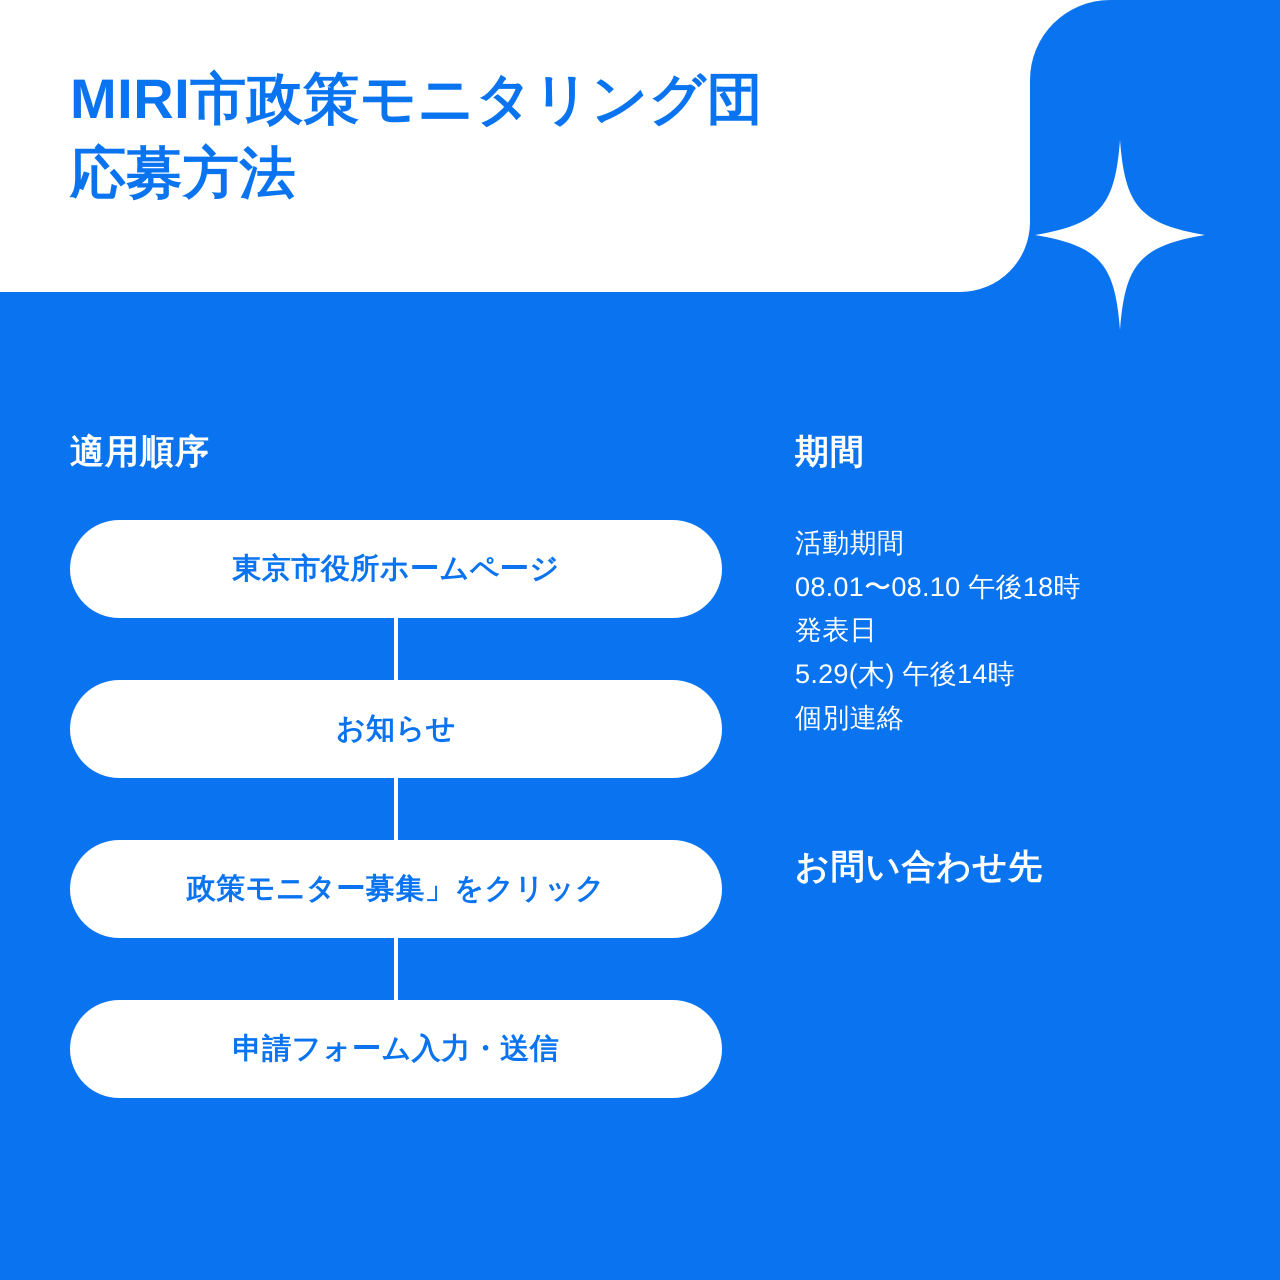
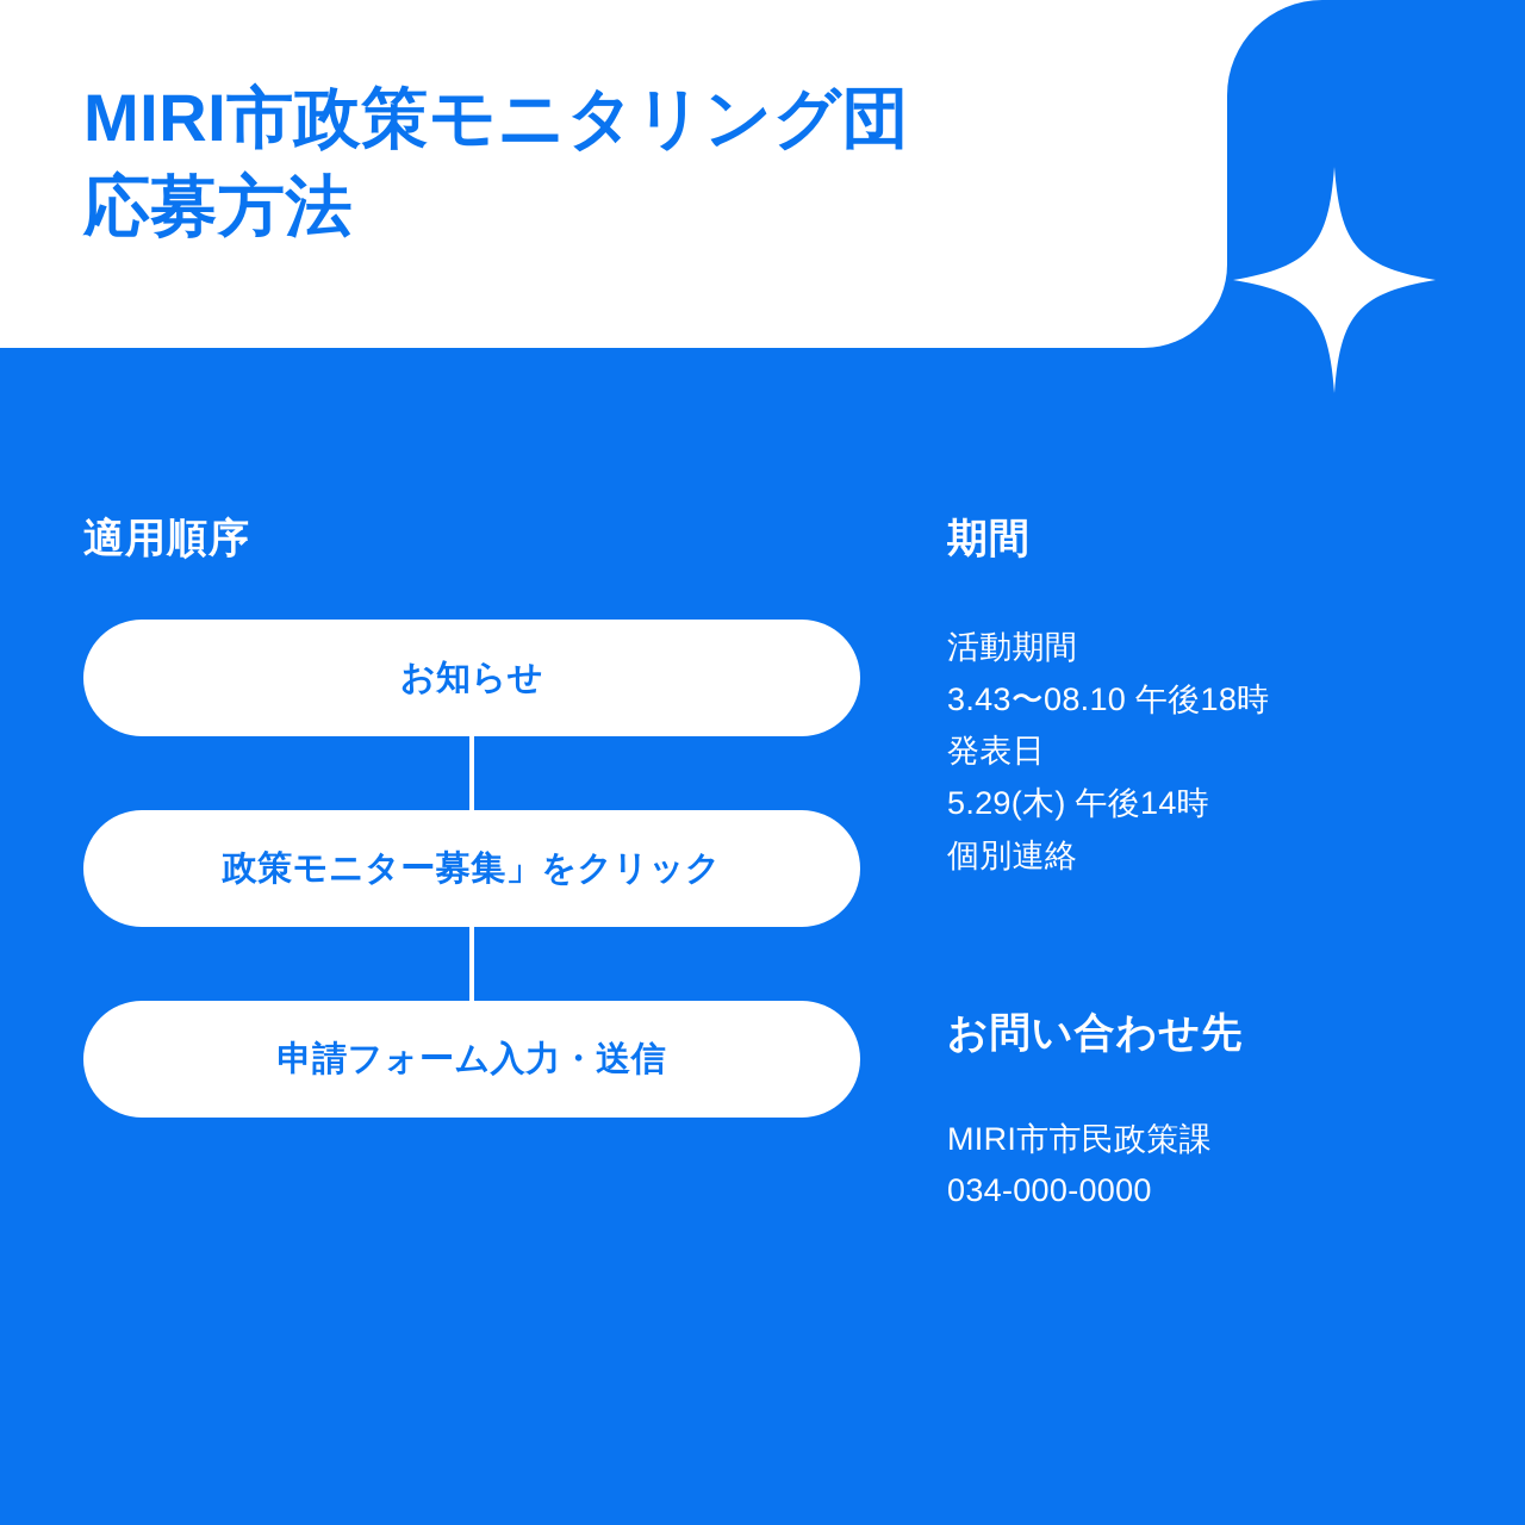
  MIRI市政策モニタリング団
  応募方法
  適用順序
- 東京市役所ホームページ
  お知らせ
  政策モニター募集」をクリック
  申請フォーム入力・送信
  期間
  活動期間
- 08.01〜08.10 午後18時
+ 3.43〜08.10 午後18時
  発表日
  5.29(木) 午後14時
  個別連絡
  お問い合わせ先
+ MIRI市市民政策課
+ 034-000-0000
